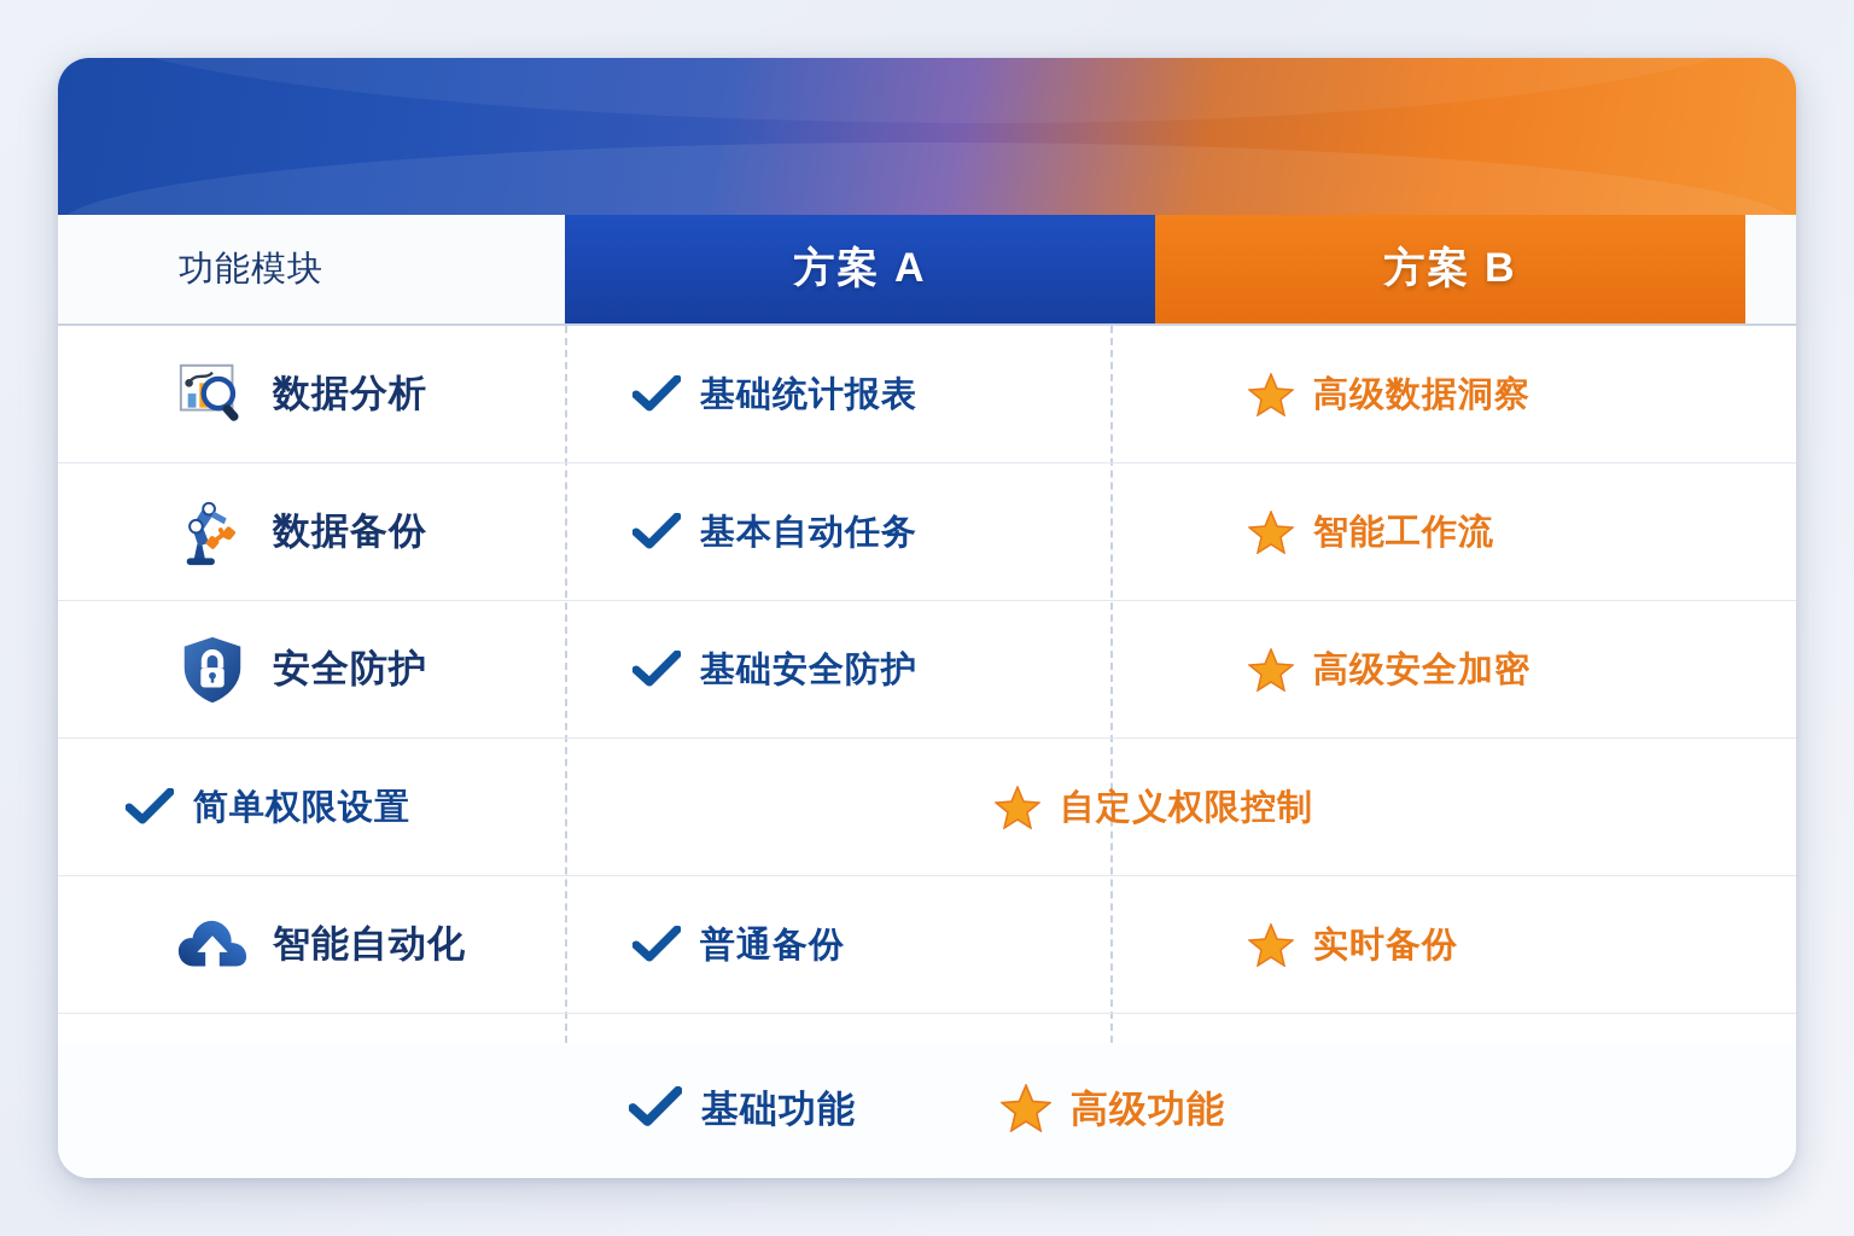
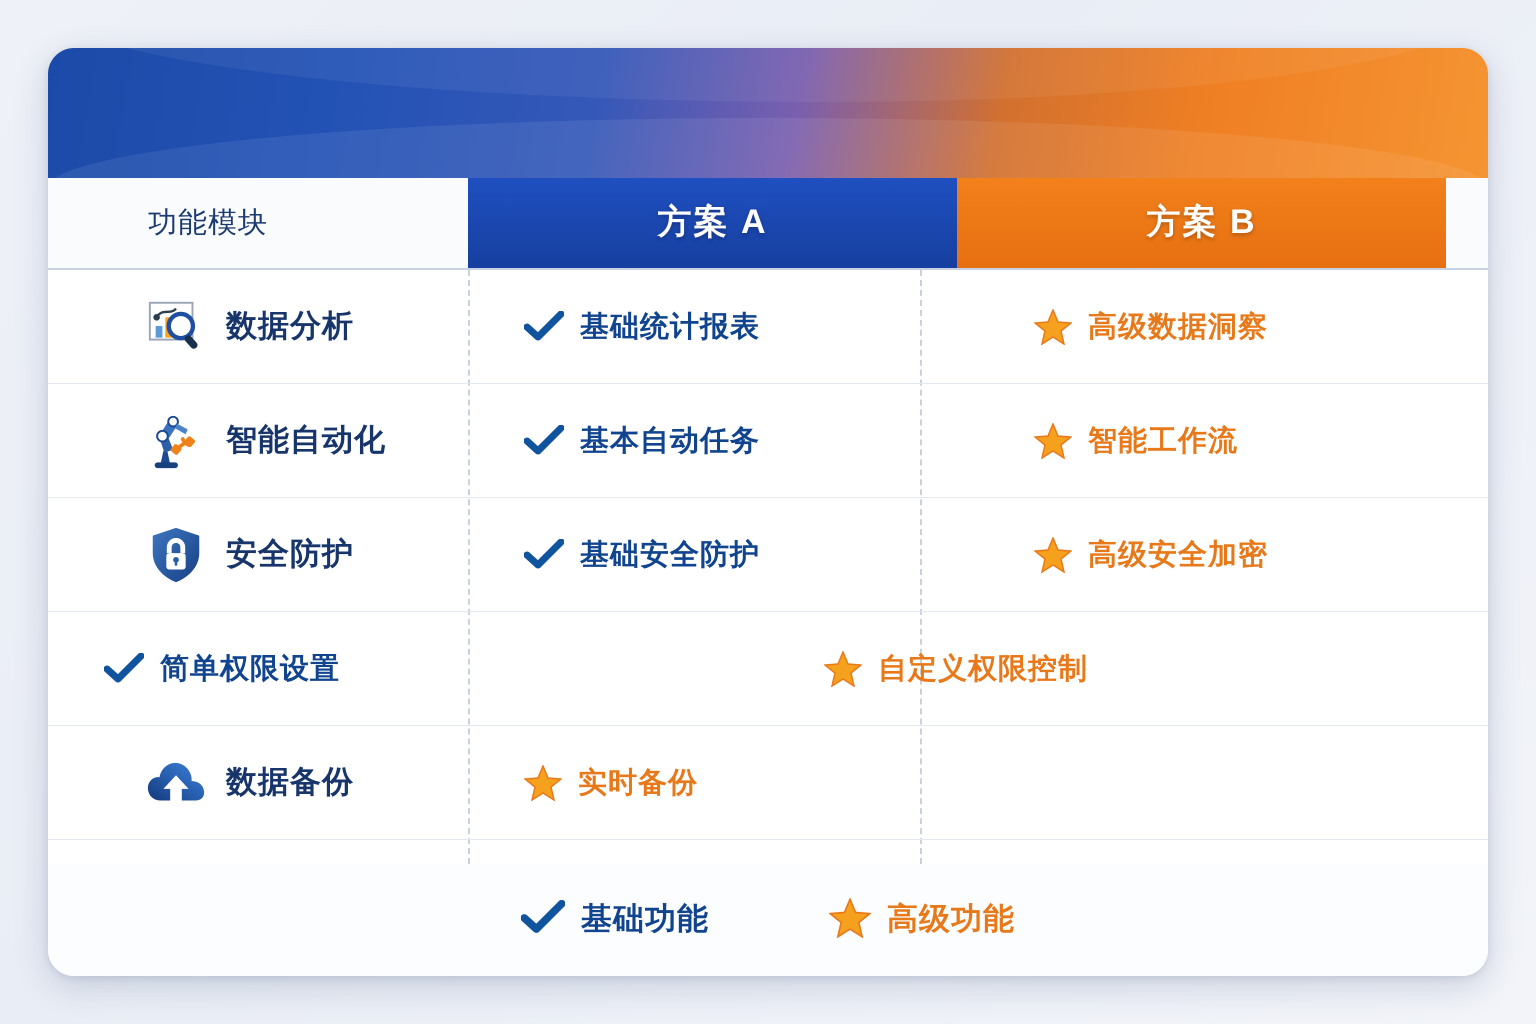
  功能模块
  方案 A
  方案 B
  数据分析
  基础统计报表
  高级数据洞察
- 数据备份
+ 智能自动化
  基本自动任务
  智能工作流
  安全防护
  基础安全防护
  高级安全加密
  简单权限设置
  自定义权限控制
- 智能自动化
+ 数据备份
- 普通备份
  实时备份
  基础功能
  高级功能
